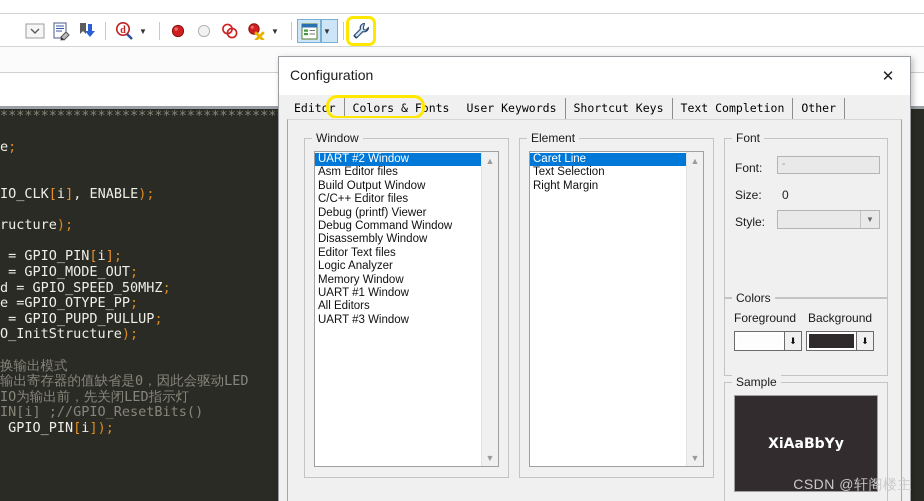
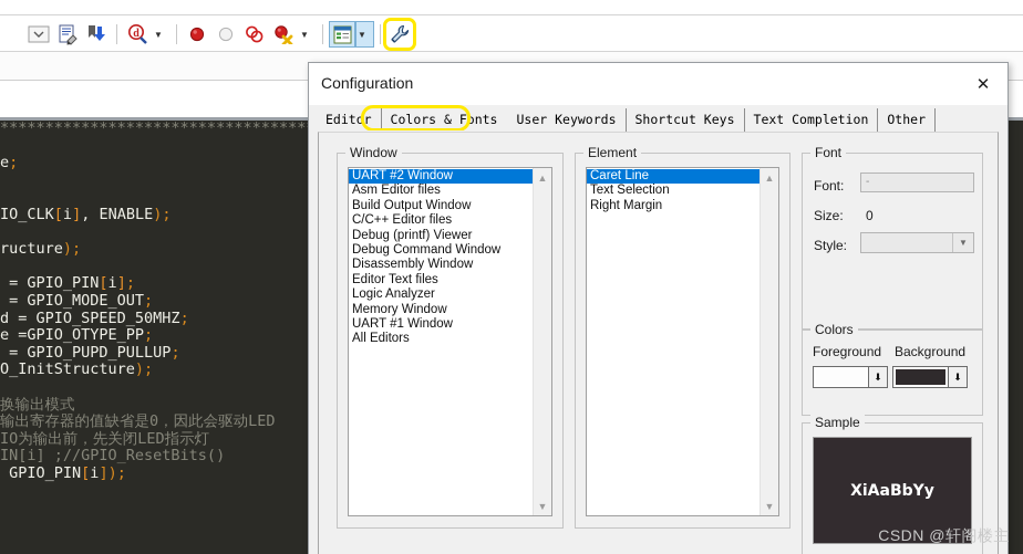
  d
  ▼
  ▼
  ▼
  e;
  IO_CLK[i], ENABLE);
  ructure);
  = GPIO_PIN[i];
  = GPIO_MODE_OUT;
  d = GPIO_SPEED_50MHZ;
  e =GPIO_OTYPE_PP;
  = GPIO_PUPD_PULLUP;
  O_InitStructure);
  换输出模式
  输出寄存器的值缺省是0，因此会驱动LED
  IO为输出前，先关闭LED指示灯
  IN[i] ;//GPIO_ResetBits()
  GPIO_PIN[i]);
  Configuration
  ✕
  Editor
  Colors & Fonts
  User Keywords
  Shortcut Keys
  Text Completion
  Other
  Window
  UART #2 Window
  Asm Editor files
  Build Output Window
  C/C++ Editor files
  Debug (printf) Viewer
  Debug Command Window
  Disassembly Window
  Editor Text files
  Logic Analyzer
  Memory Window
  UART #1 Window
  All Editors
- UART #3 Window
  ▲
  ▼
  Element
  Caret Line
  Text Selection
  Right Margin
  ▲
  ▼
  Font
  Font:
  -
  Size:
  0
  Style:
  ▼
  Colors
  Foreground
  Background
  ⬇
  ⬇
  Sample
  XiAaBbYy
  CSDN @轩阁楼主
